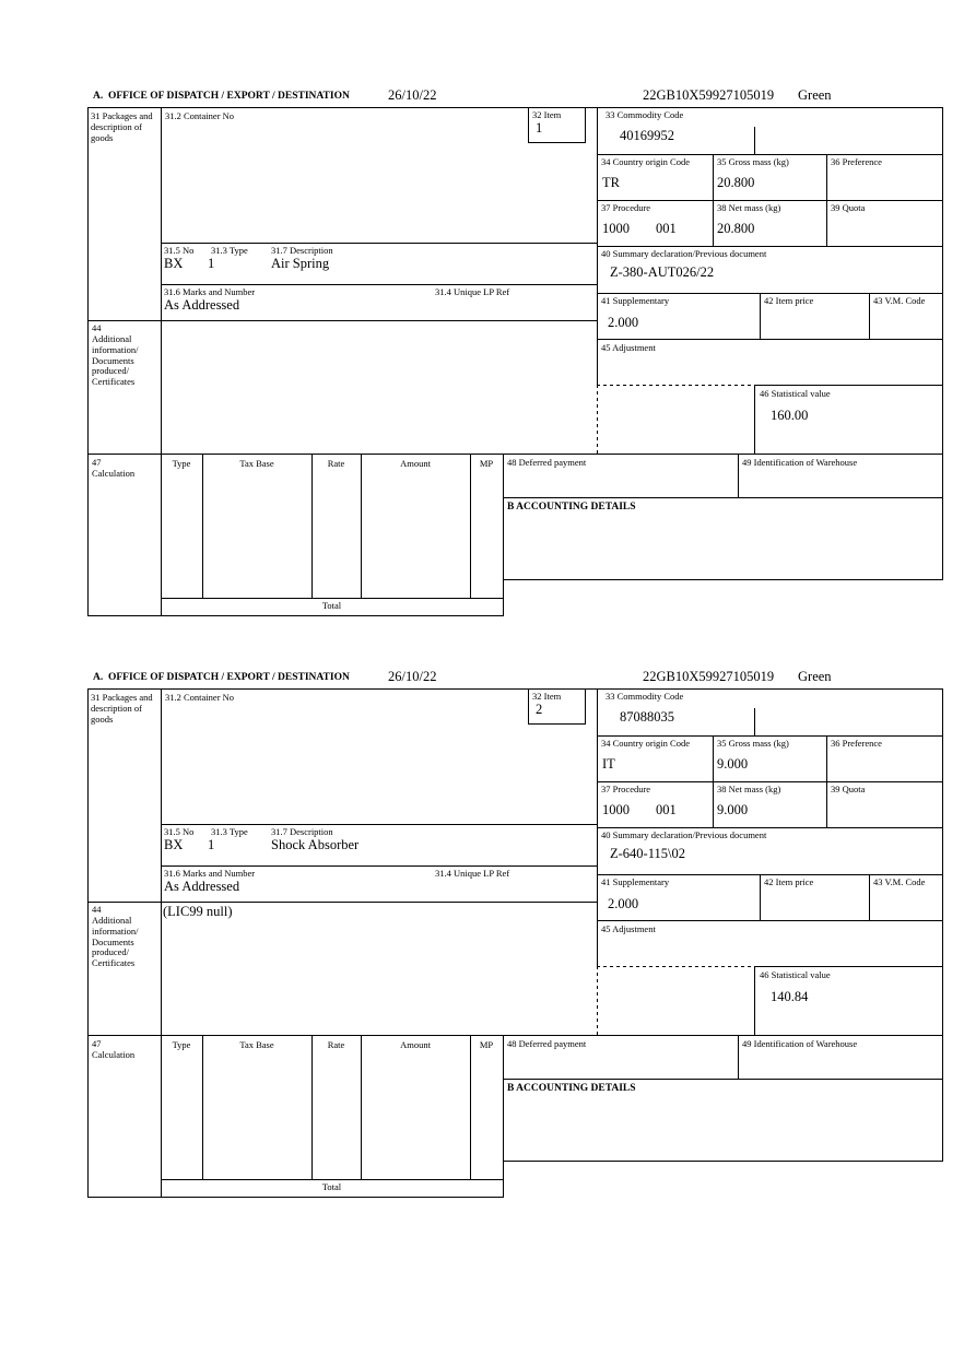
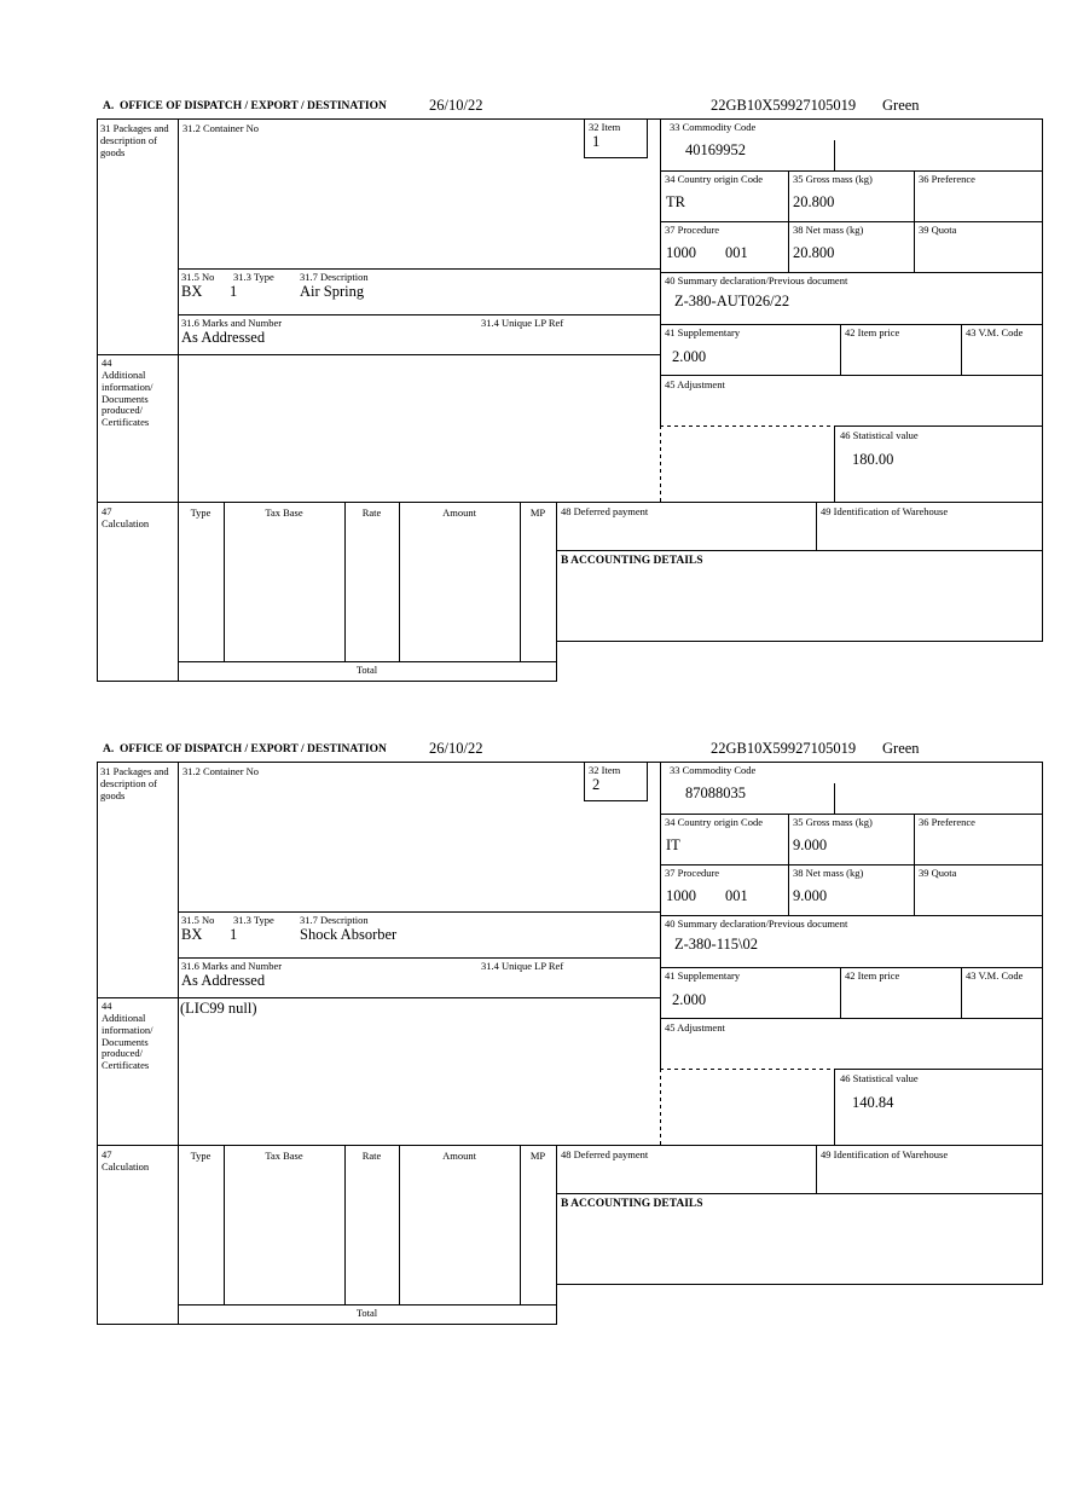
  A. OFFICE OF DISPATCH / EXPORT / DESTINATION
  26/10/22
  22GB10X59927105019
  Green
  31 Packages and description of goods
  31.2 Container No
  32 Item
  1
  33 Commodity Code
  40169952
  34 Country origin Code
  TR
  35 Gross mass (kg)
  20.800
  36 Preference
  37 Procedure
  1000
  001
  38 Net mass (kg)
  20.800
  39 Quota
  31.5 No
  31.3 Type
  31.7 Description
  BX
  1
  Air Spring
  40 Summary declaration/Previous document
  Z-380-AUT026/22
  31.6 Marks and Number
  31.4 Unique LP Ref
  As Addressed
  41 Supplementary
  2.000
  42 Item price
  43 V.M. Code
  44
  Additional information/ Documents produced/ Certificates
  45 Adjustment
  46 Statistical value
- 160.00
+ 180.00
  47
  Calculation
  Type
  Tax Base
  Rate
  Amount
  MP
  48 Deferred payment
  49 Identification of Warehouse
  B ACCOUNTING DETAILS
  Total
  A. OFFICE OF DISPATCH / EXPORT / DESTINATION
  26/10/22
  22GB10X59927105019
  Green
  31 Packages and description of goods
  31.2 Container No
  32 Item
  2
  33 Commodity Code
  87088035
  34 Country origin Code
  IT
  35 Gross mass (kg)
  9.000
  36 Preference
  37 Procedure
  1000
  001
  38 Net mass (kg)
  9.000
  39 Quota
  31.5 No
  31.3 Type
  31.7 Description
  BX
  1
  Shock Absorber
  40 Summary declaration/Previous document
- Z-640-115\02
+ Z-380-115\02
  31.6 Marks and Number
  31.4 Unique LP Ref
  As Addressed
  41 Supplementary
  2.000
  42 Item price
  43 V.M. Code
  44
  Additional information/ Documents produced/ Certificates
  (LIC99 null)
  45 Adjustment
  46 Statistical value
  140.84
  47
  Calculation
  Type
  Tax Base
  Rate
  Amount
  MP
  48 Deferred payment
  49 Identification of Warehouse
  B ACCOUNTING DETAILS
  Total
